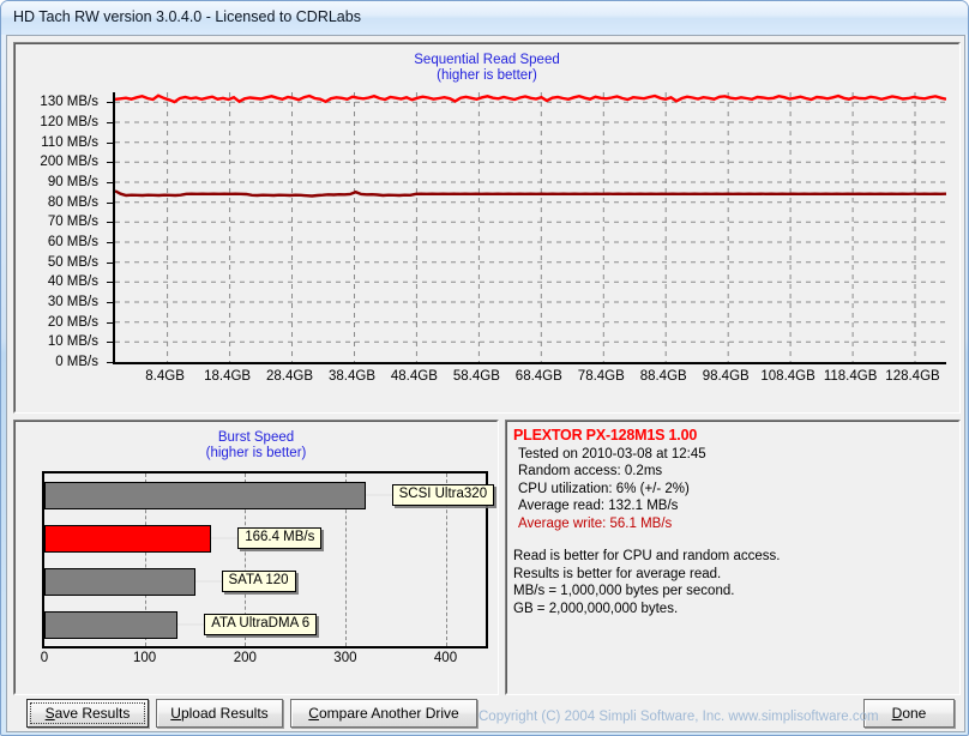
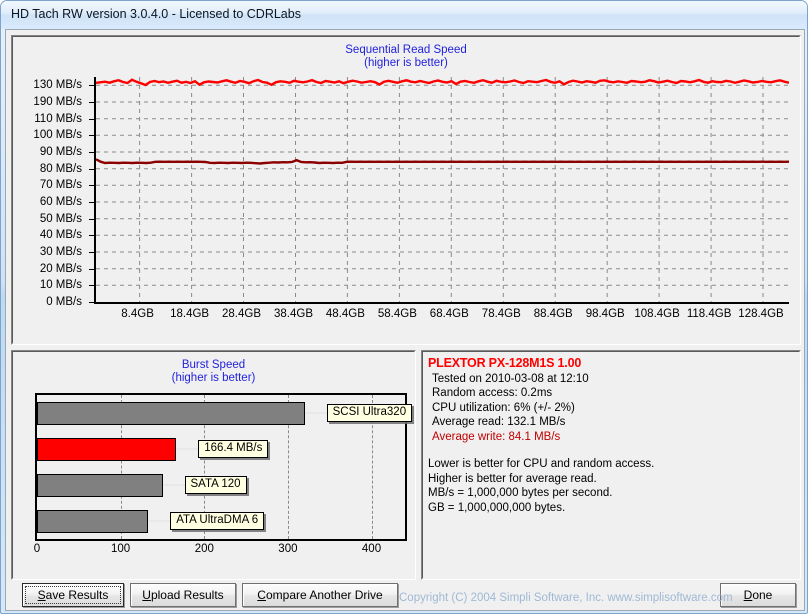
  HD Tach RW version 3.0.4.0 - Licensed to CDRLabs
  Sequential Read Speed
  (higher is better)
  0 MB/s
  10 MB/s
  20 MB/s
  30 MB/s
  40 MB/s
  50 MB/s
  60 MB/s
  70 MB/s
  80 MB/s
  90 MB/s
- 200 MB/s
+ 100 MB/s
  110 MB/s
- 120 MB/s
+ 190 MB/s
  130 MB/s
  8.4GB
  18.4GB
  28.4GB
  38.4GB
  48.4GB
  58.4GB
  68.4GB
  78.4GB
  88.4GB
  98.4GB
  108.4GB
  118.4GB
  128.4GB
  Burst Speed
  (higher is better)
  SCSI Ultra320
  166.4 MB/s
  SATA 120
  ATA UltraDMA 6
  0
  100
  200
  300
  400
  PLEXTOR PX-128M1S 1.00
- Tested on 2010-03-08 at 12:45
+ Tested on 2010-03-08 at 12:10
  Random access: 0.2ms
  CPU utilization: 6% (+/- 2%)
  Average read: 132.1 MB/s
- Average write: 56.1 MB/s
+ Average write: 84.1 MB/s
- Read is better for CPU and random access.
+ Lower is better for CPU and random access.
- Results is better for average read.
+ Higher is better for average read.
  MB/s = 1,000,000 bytes per second.
- GB = 2,000,000,000 bytes.
+ GB = 1,000,000,000 bytes.
  Save Results
  Upload Results
  Compare Another Drive
  Done
  Copyright (C) 2004 Simpli Software, Inc. www.simplisoftware.com
